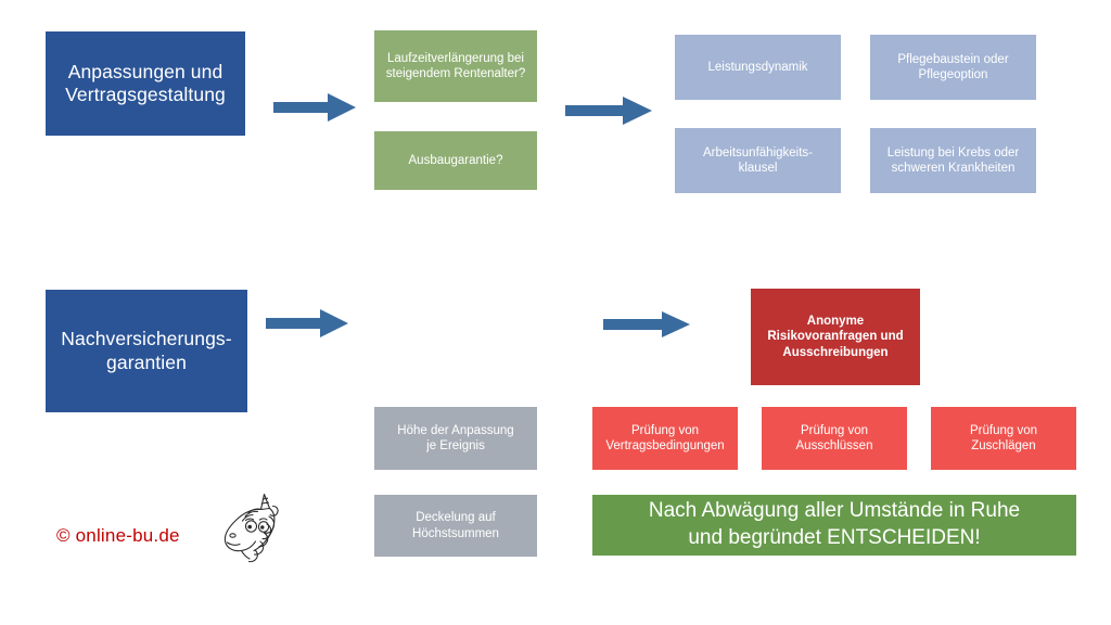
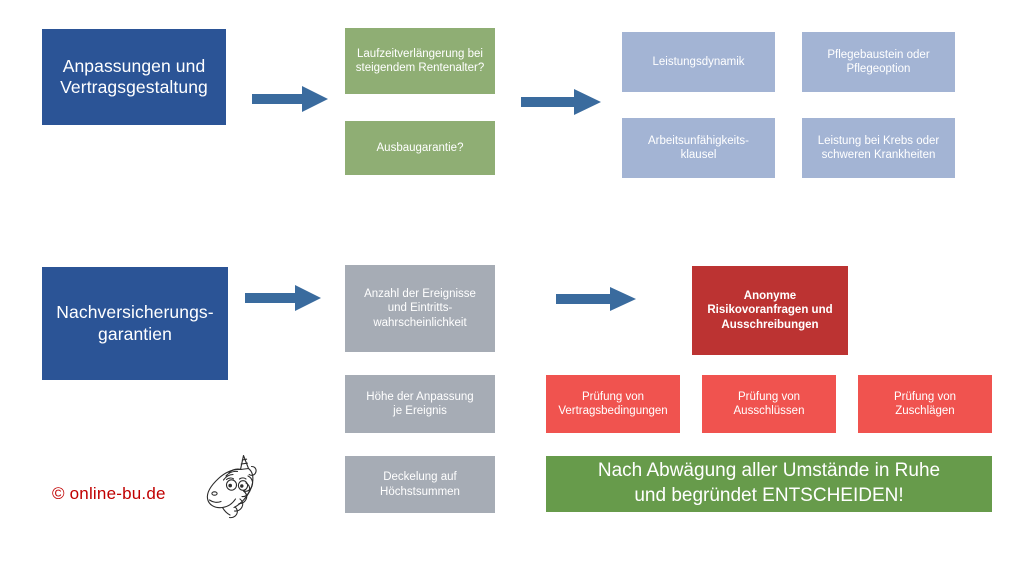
  Anpassungen und
  Vertragsgestaltung
  Laufzeitverlängerung bei
  steigendem Rentenalter?
  Ausbaugarantie?
  Leistungsdynamik
  Pflegebaustein oder
  Pflegeoption
  Arbeitsunfähigkeits-
  klausel
  Leistung bei Krebs oder
  schweren Krankheiten
  Nachversicherungs-
  garantien
+ Anzahl der Ereignisse
+ und Eintritts-
+ wahrscheinlichkeit
  Höhe der Anpassung
  je Ereignis
  Deckelung auf
  Höchstsummen
  Anonyme
  Risikovoranfragen und
  Ausschreibungen
  Prüfung von
  Vertragsbedingungen
  Prüfung von
  Ausschlüssen
  Prüfung von
  Zuschlägen
  Nach Abwägung aller Umstände in Ruhe
  und begründet ENTSCHEIDEN!
  © online-bu.de
